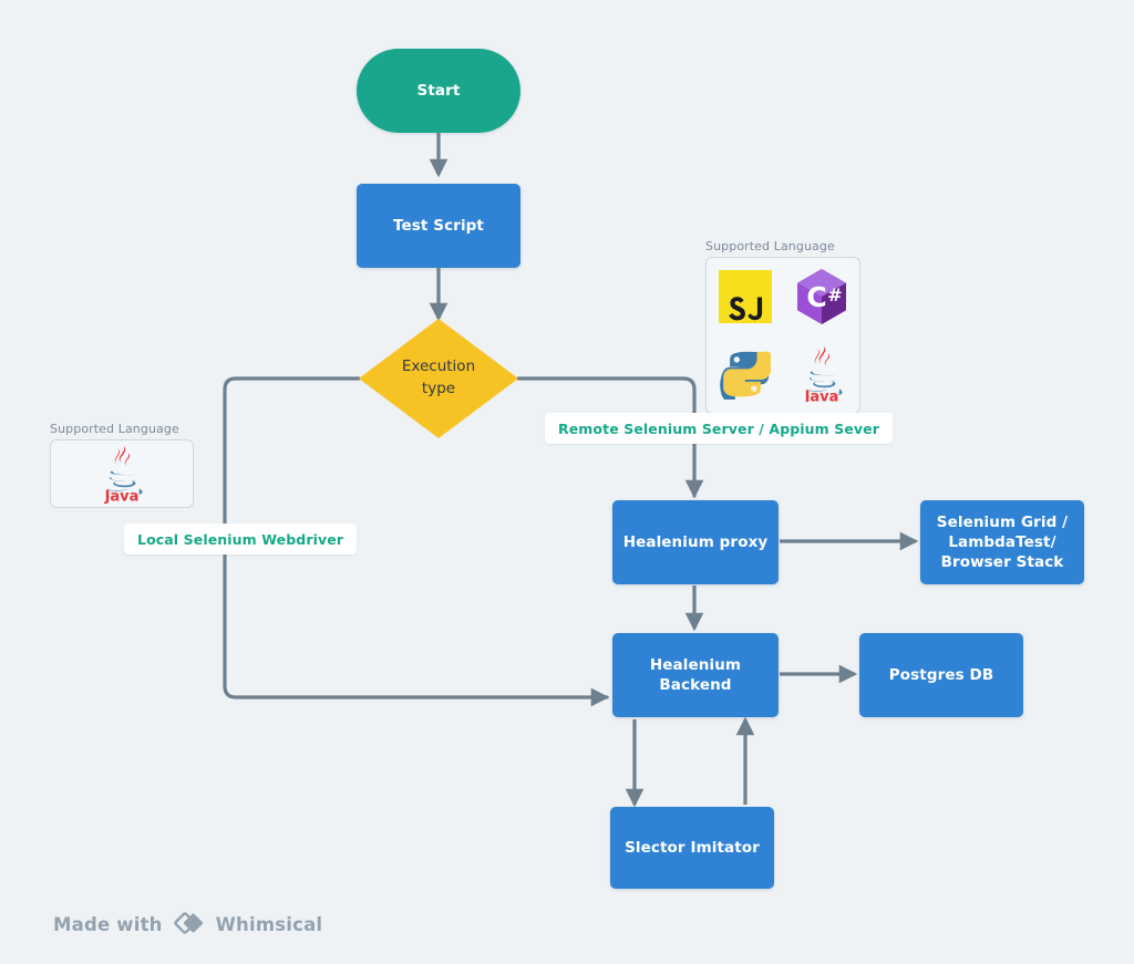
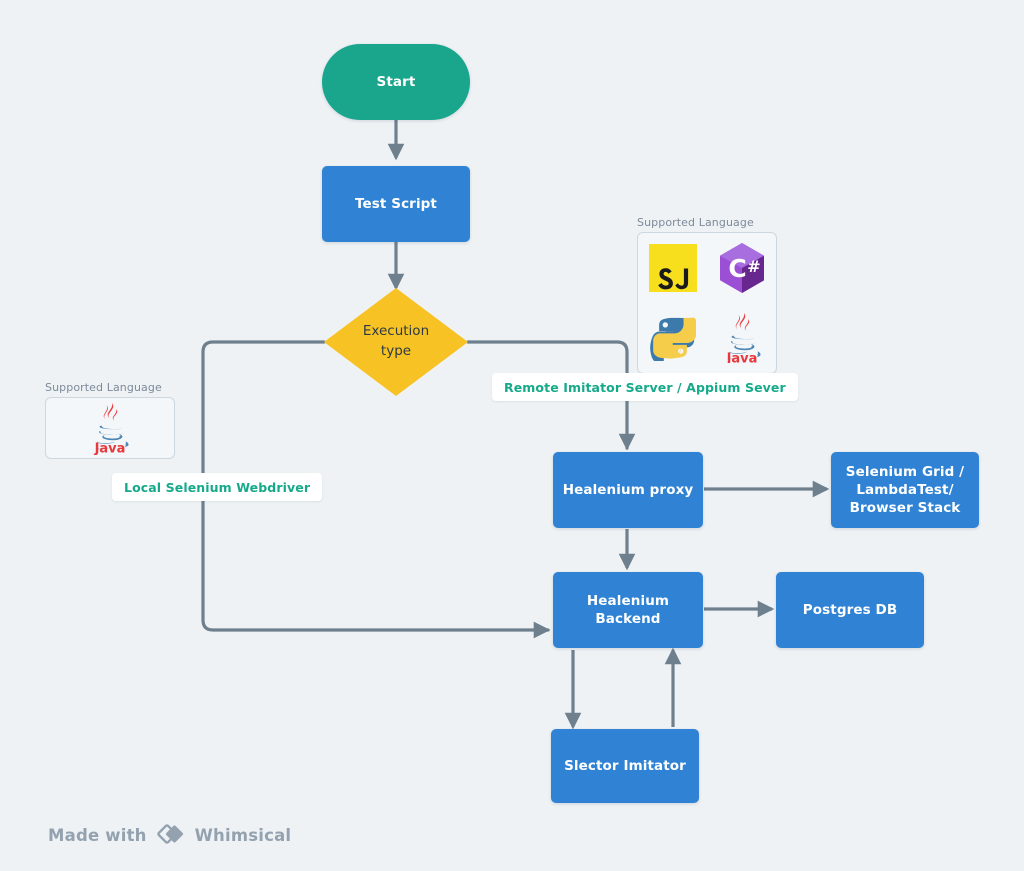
  Start
  Test Script
  Execution
  type
  Healenium proxy
  Selenium Grid /
  LambdaTest/
  Browser Stack
  Healenium Backend
  Postgres DB
  Slector Imitator
- Remote Selenium Server / Appium Sever
+ Remote Imitator Server / Appium Sever
  Local Selenium Webdriver
  Supported Language
  C
  #
  Java
  Supported Language
  Java
  Made with
  Whimsical
